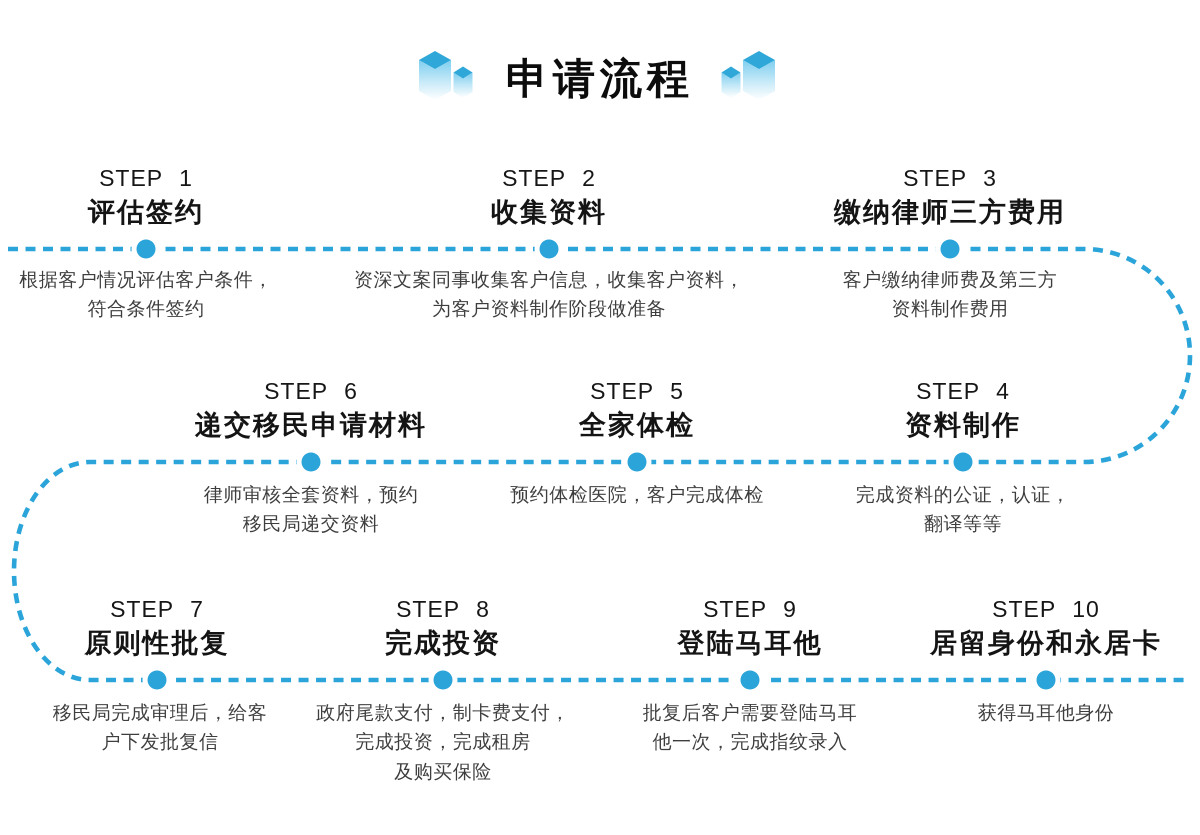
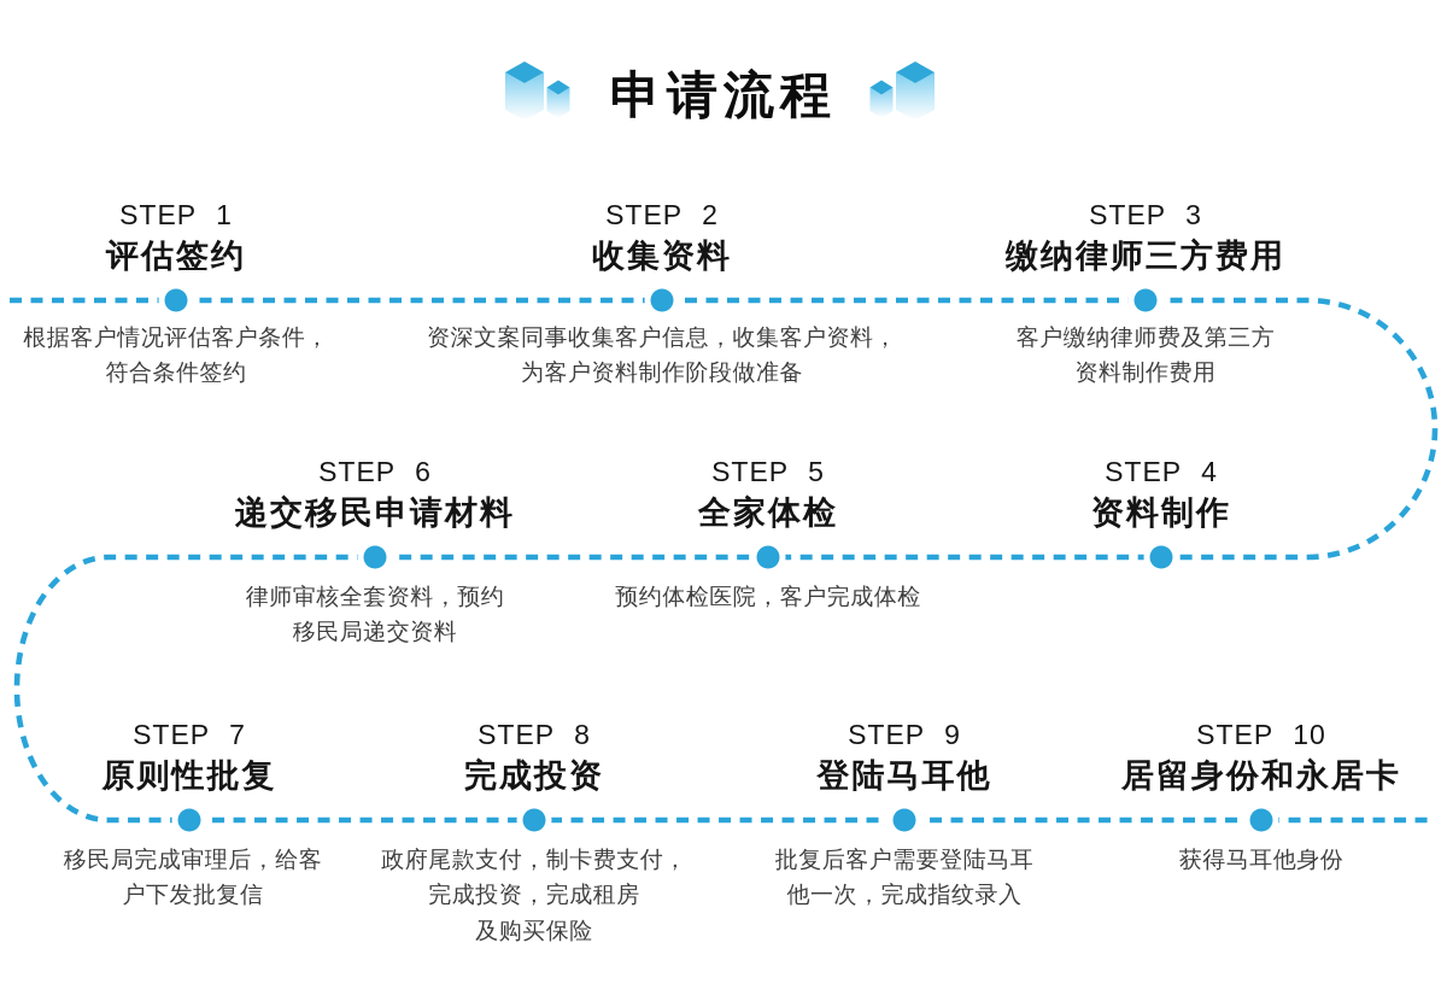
  申请流程
  STEP 1
  评估签约
  根据客户情况评估客户条件，
  符合条件签约
  STEP 2
  收集资料
  资深文案同事收集客户信息，收集客户资料，
  为客户资料制作阶段做准备
  STEP 3
  缴纳律师三方费用
  客户缴纳律师费及第三方
  资料制作费用
  STEP 6
  递交移民申请材料
  律师审核全套资料，预约
  移民局递交资料
  STEP 5
  全家体检
  预约体检医院，客户完成体检
  STEP 4
  资料制作
- 完成资料的公证，认证，
- 翻译等等
  STEP 7
  原则性批复
  移民局完成审理后，给客
  户下发批复信
  STEP 8
  完成投资
  政府尾款支付，制卡费支付，
  完成投资，完成租房
  及购买保险
  STEP 9
  登陆马耳他
  批复后客户需要登陆马耳
  他一次，完成指纹录入
  STEP 10
  居留身份和永居卡
  获得马耳他身份
